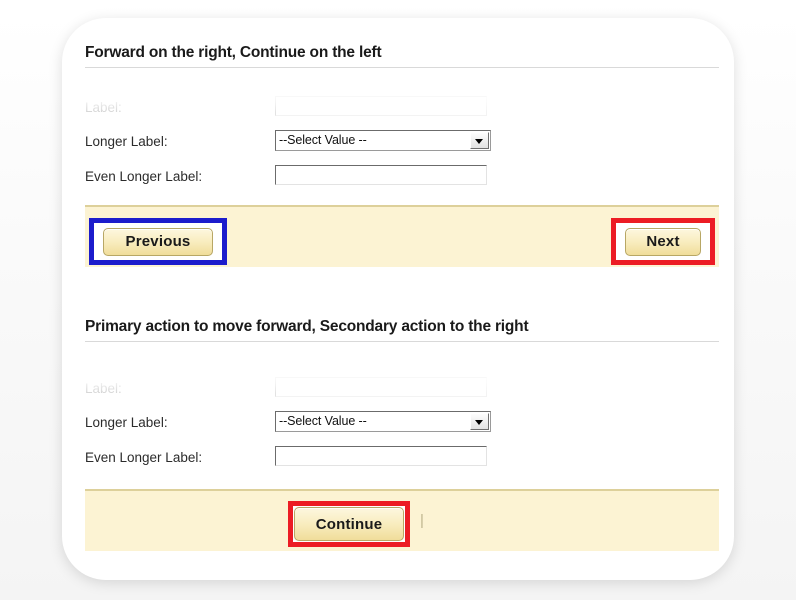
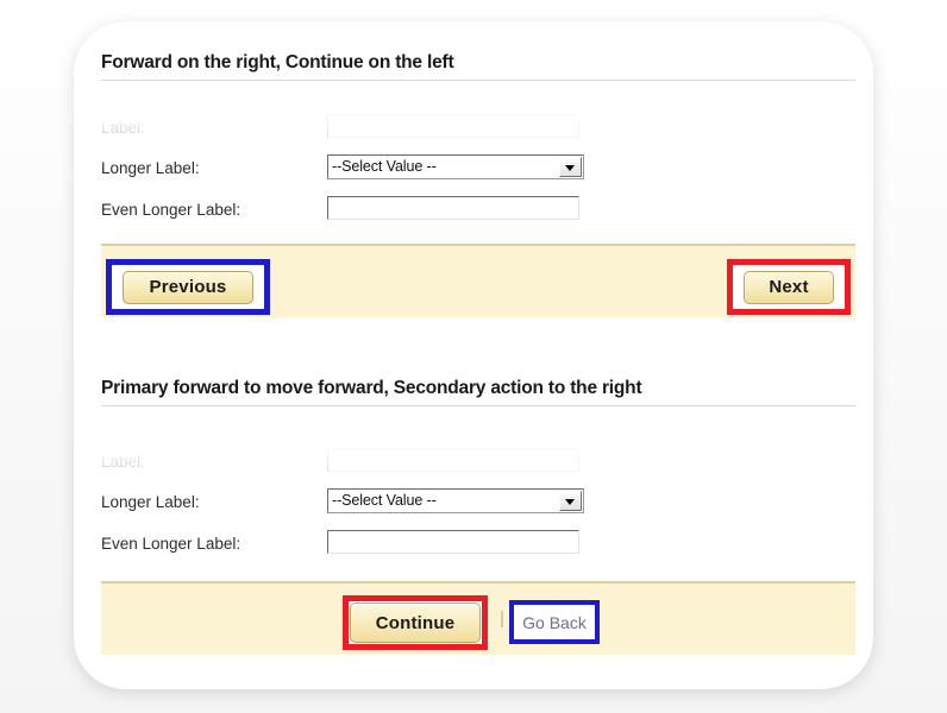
  Forward on the right, Continue on the left
  Longer Label:
  --Select Value --
  Even Longer Label:
  Previous
  Next
- Primary action to move forward, Secondary action to the right
+ Primary forward to move forward, Secondary action to the right
  Longer Label:
  --Select Value --
  Even Longer Label:
  Continue
  |
+ Go Back
